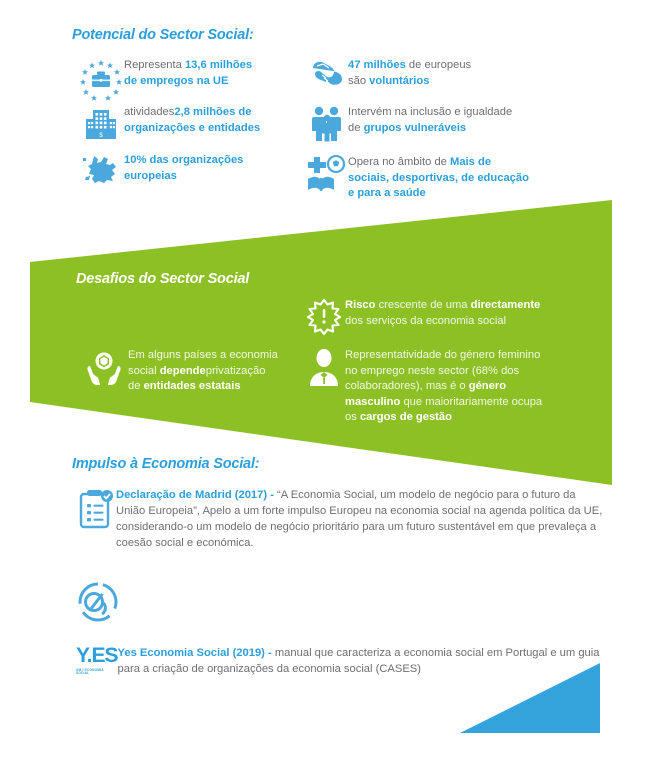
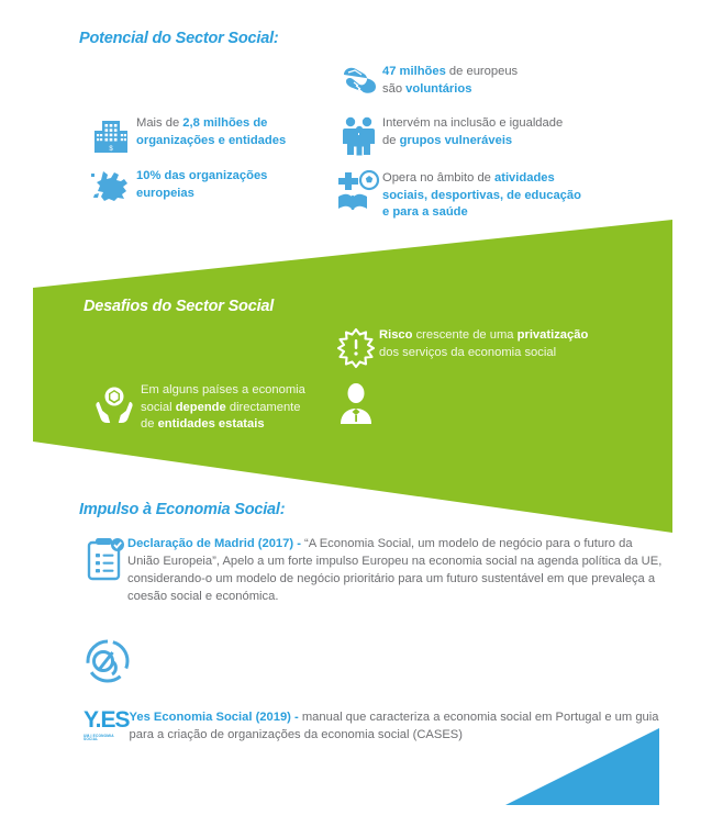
  Potencial do Sector Social:
- Representa 13,6 milhões
- de empregos na UE
- atividades2,8 milhões de
+ Mais de 2,8 milhões de
  organizações e entidades
  10% das organizações
  europeias
  47 milhões de europeus
  são voluntários
  Intervém na inclusão e igualdade
  de grupos vulneráveis
- Opera no âmbito de Mais de
+ Opera no âmbito de atividades
  sociais, desportivas, de educação
  e para a saúde
  Desafios do Sector Social
  Em alguns países a economia
- social dependeprivatização
+ social depende directamente
  de entidades estatais
- Risco crescente de uma directamente
+ Risco crescente de uma privatização
  dos serviços da economia social
- Representatividade do género feminino
- no emprego neste sector (68% dos
- colaboradores), mas é o género
- masculino que maioritariamente ocupa
- os cargos de gestão
  Impulso à Economia Social:
  Declaração de Madrid (2017) - “A Economia Social, um modelo de negócio para o futuro da União Europeia”, Apelo a um forte impulso Europeu na economia social na agenda política da UE, considerando-o um modelo de negócio prioritário para um futuro sustentável em que prevaleça a coesão social e económica.
  Y.ES
  Yes Economia Social (2019) - manual que caracteriza a economia social em Portugal e um guia para a criação de organizações da economia social (CASES)
